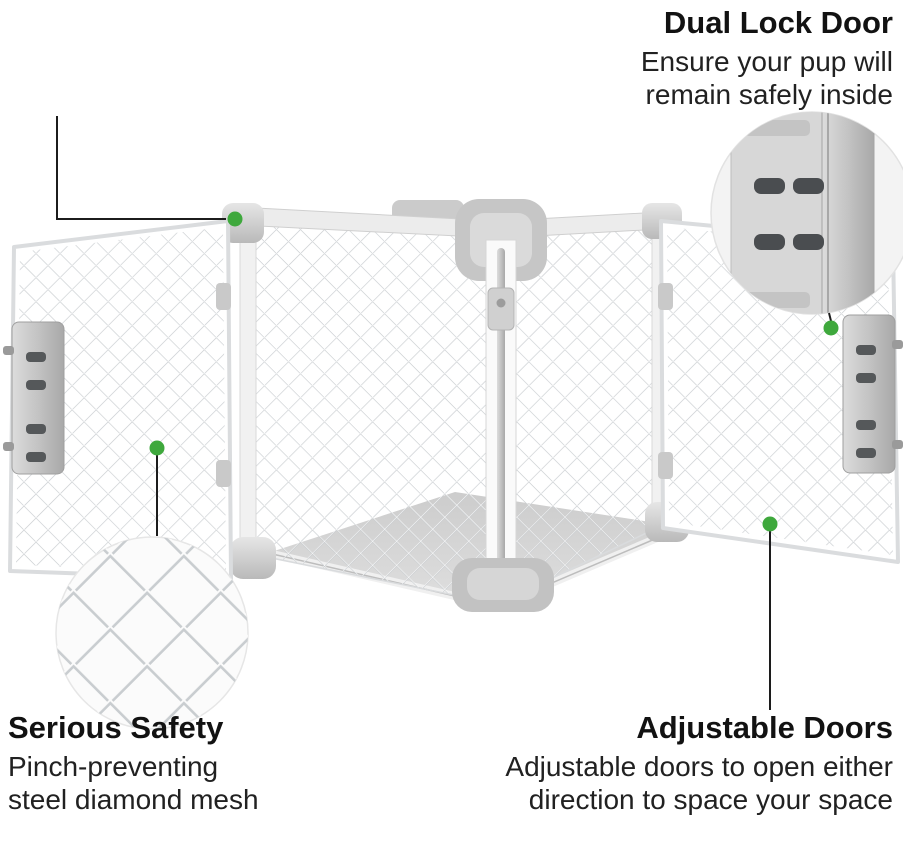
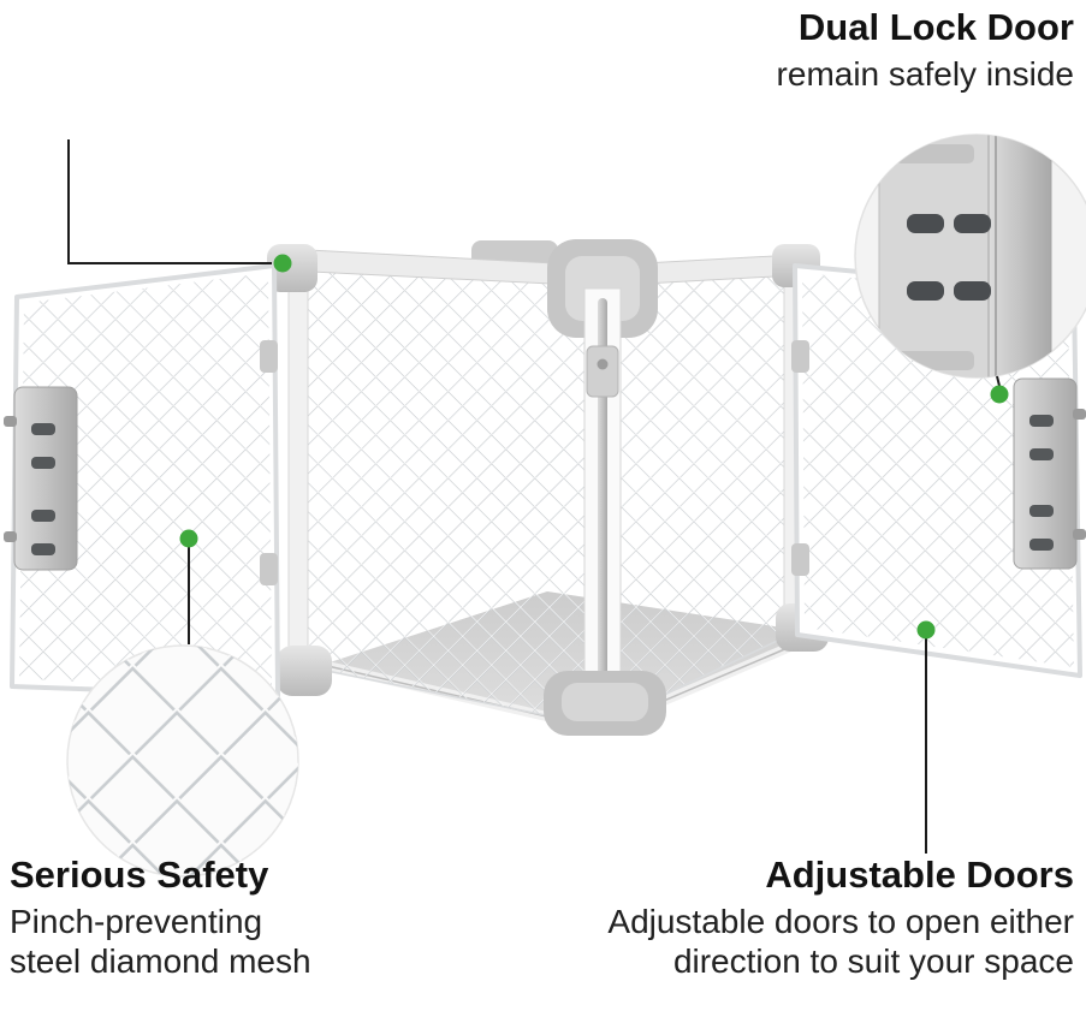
  Dual Lock Door
- Ensure your pup will
  remain safely inside
  Serious Safety
  Pinch-preventing
  steel diamond mesh
  Adjustable Doors
  Adjustable doors to open either
- direction to space your space
+ direction to suit your space
